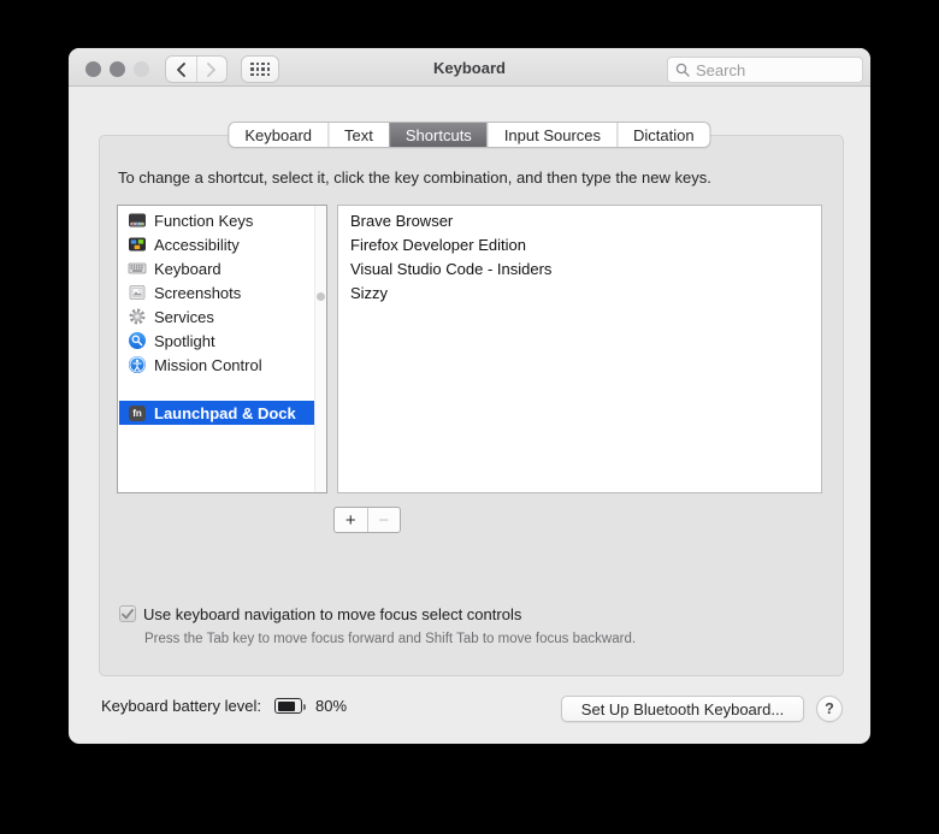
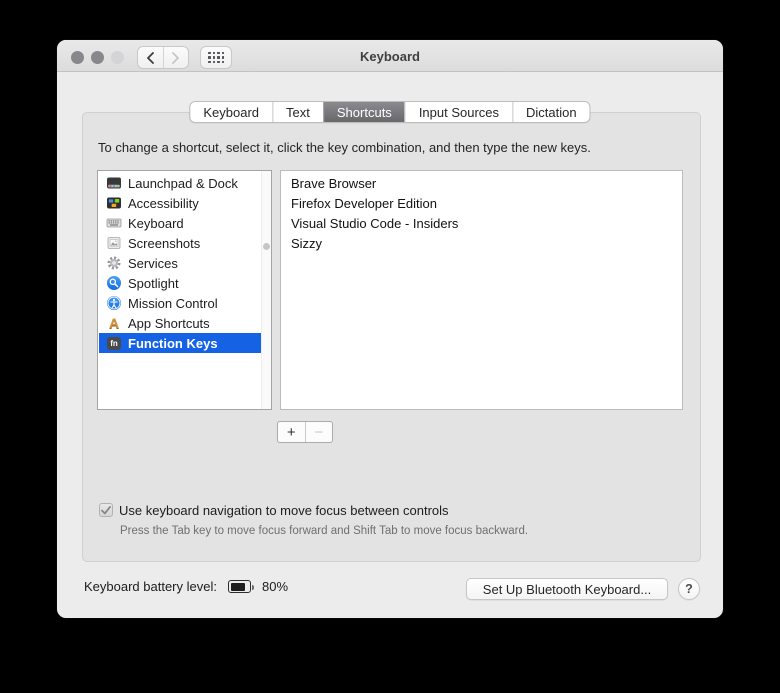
  Keyboard
- Search
  Keyboard
  Text
  Shortcuts
  Input Sources
  Dictation
  To change a shortcut, select it, click the key combination, and then type the new keys.
- Function Keys
+ Launchpad & Dock
  Accessibility
  Keyboard
  Screenshots
  Services
  Spotlight
  Mission Control
+ A
+ App Shortcuts
  fn
- Launchpad & Dock
+ Function Keys
  Brave Browser
  Firefox Developer Edition
  Visual Studio Code - Insiders
  Sizzy
  +
  −
- Use keyboard navigation to move focus select controls
+ Use keyboard navigation to move focus between controls
  Press the Tab key to move focus forward and Shift Tab to move focus backward.
  Keyboard battery level:
  80%
  Set Up Bluetooth Keyboard...
  ?
